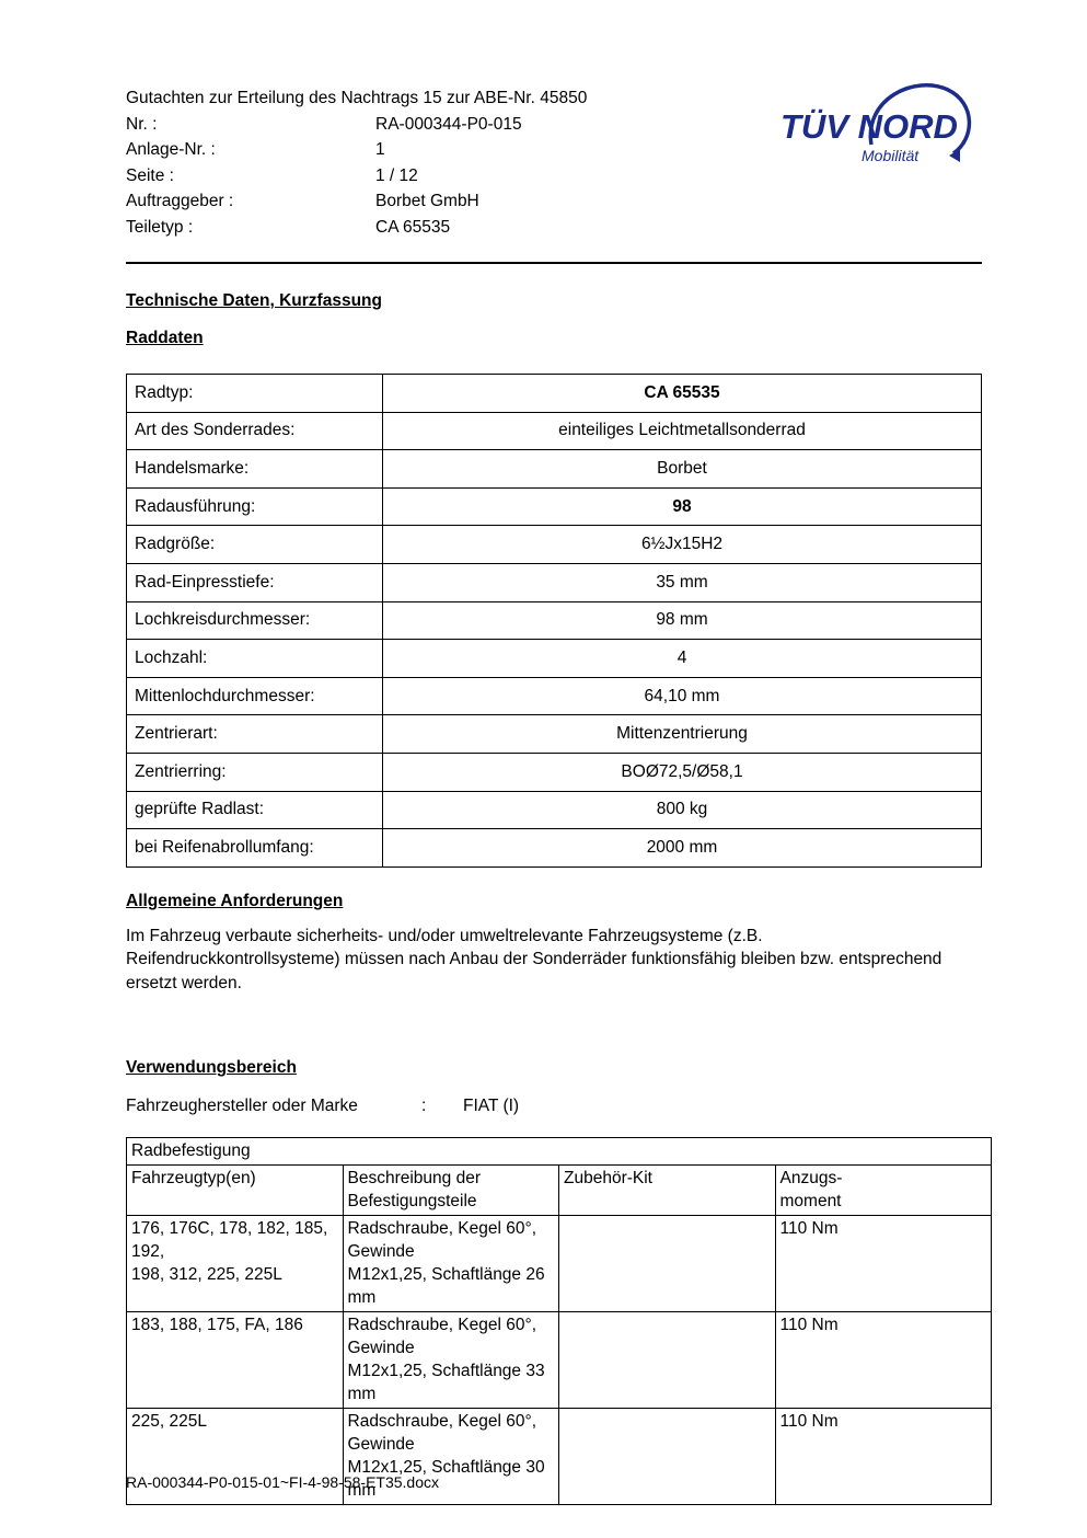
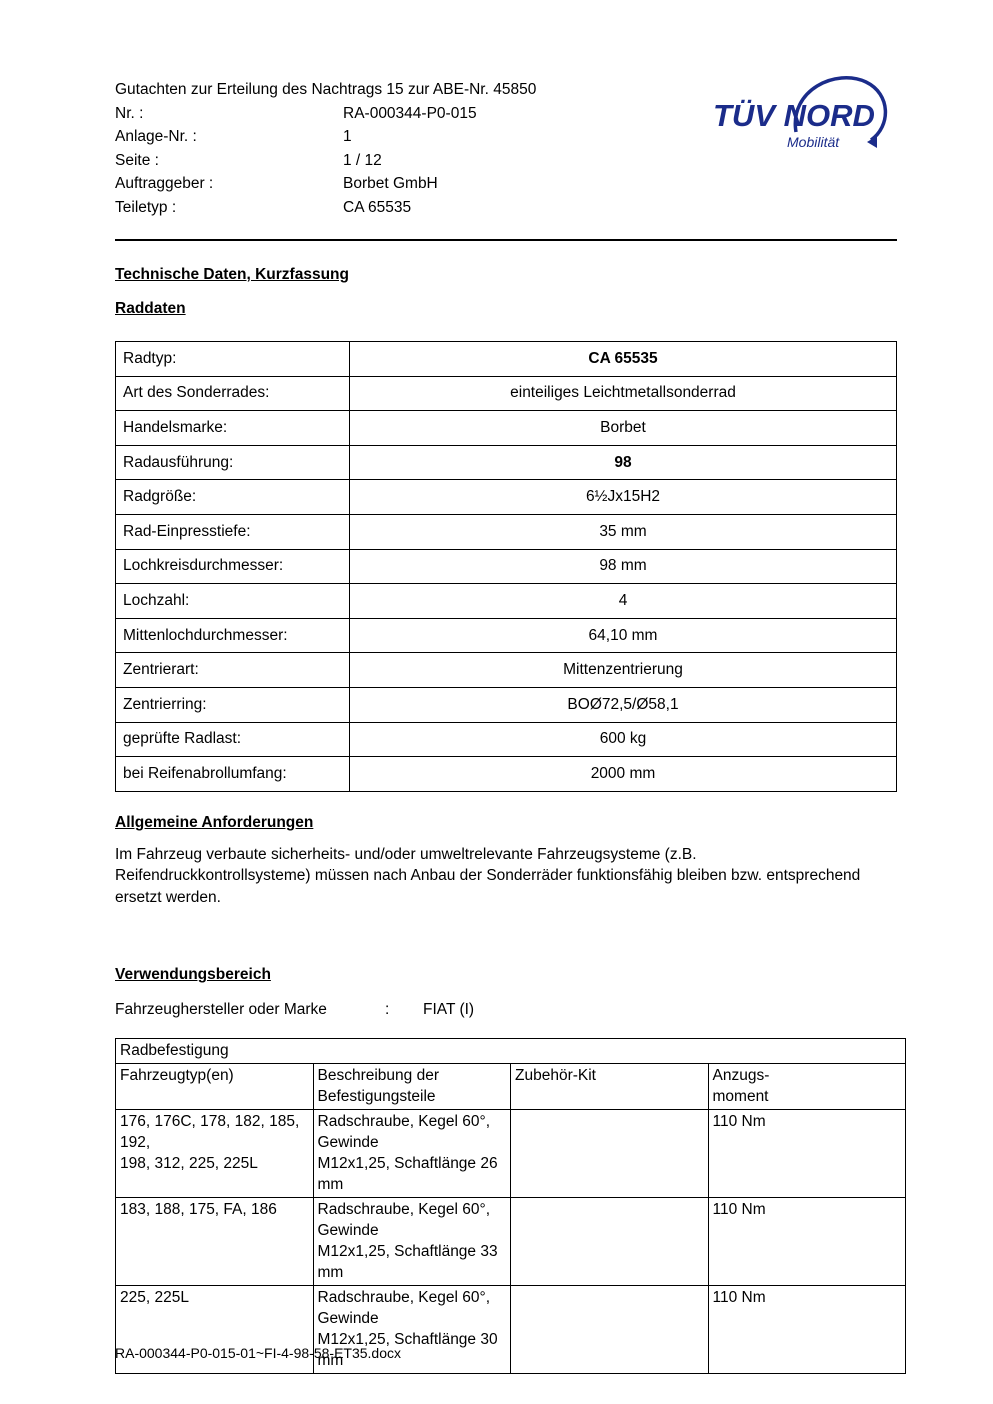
  Gutachten zur Erteilung des Nachtrags 15 zur ABE-Nr. 45850
  Nr. : RA-000344-P0-015
  Anlage-Nr. : 1
  Seite : 1 / 12
  Auftraggeber : Borbet GmbH
  Teiletyp : CA 65535
  TÜV NORD
  Mobilität
  Technische Daten, Kurzfassung
  Raddaten
  Radtyp:	CA 65535
  Art des Sonderrades:	einteiliges Leichtmetallsonderrad
  Handelsmarke:	Borbet
  Radausführung:	98
  Radgröße:	6½Jx15H2
  Rad-Einpresstiefe:	35 mm
  Lochkreisdurchmesser:	98 mm
  Lochzahl:	4
  Mittenlochdurchmesser:	64,10 mm
  Zentrierart:	Mittenzentrierung
  Zentrierring:	BOØ72,5/Ø58,1
- geprüfte Radlast:	800 kg
+ geprüfte Radlast:	600 kg
  bei Reifenabrollumfang:	2000 mm
  Allgemeine Anforderungen
  Im Fahrzeug verbaute sicherheits- und/oder umweltrelevante Fahrzeugsysteme (z.B. Reifendruckkontrollsysteme) müssen nach Anbau der Sonderräder funktionsfähig bleiben bzw. entsprechend ersetzt werden.
  Verwendungsbereich
  Fahrzeughersteller oder Marke : FIAT (I)
  Radbefestigung
  Fahrzeugtyp(en)	Beschreibung der Befestigungsteile	Zubehör-Kit	Anzugs- moment
  176, 176C, 178, 182, 185, 192, 198, 312, 225, 225L	Radschraube, Kegel 60°, Gewinde M12x1,25, Schaftlänge 26 mm		110 Nm
  183, 188, 175, FA, 186	Radschraube, Kegel 60°, Gewinde M12x1,25, Schaftlänge 33 mm		110 Nm
  225, 225L	Radschraube, Kegel 60°, Gewinde M12x1,25, Schaftlänge 30 mm		110 Nm
  RA-000344-P0-015-01~FI-4-98-58-ET35.docx
